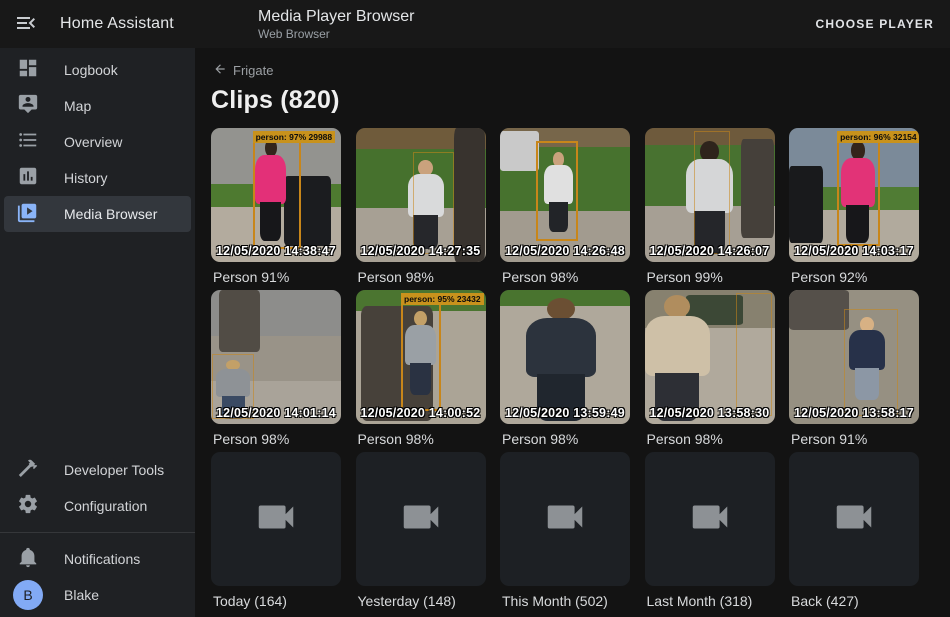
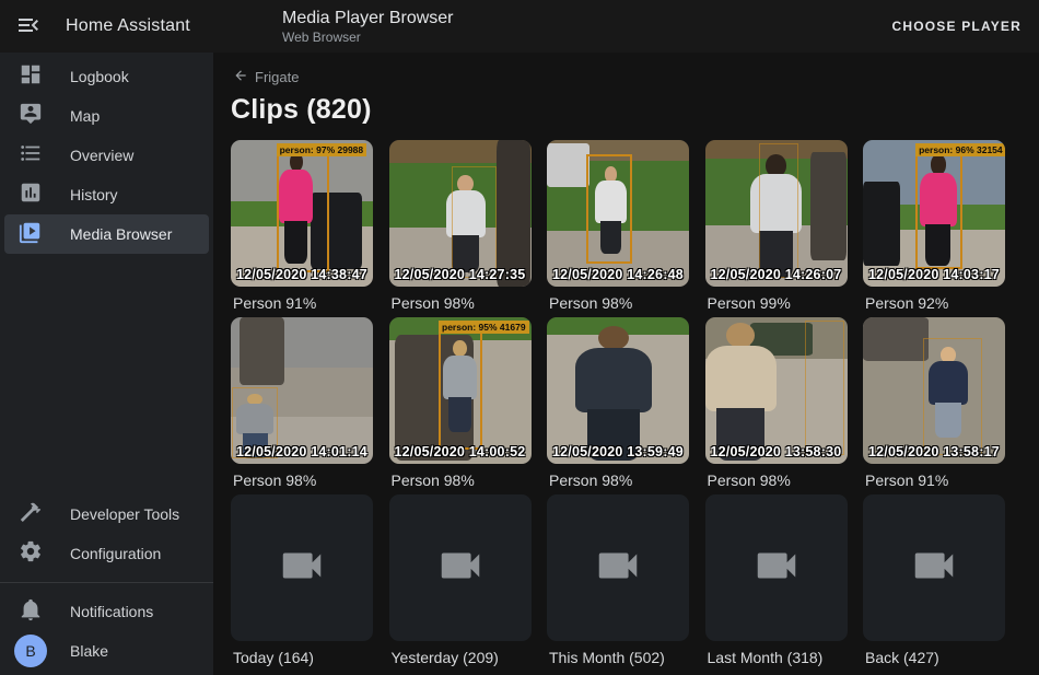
  Home Assistant
  Media Player Browser
  Web Browser
  CHOOSE PLAYER
  Logbook
  Map
  Overview
  History
  Media Browser
  Developer Tools
  Configuration
  Notifications
  B
  Blake
  Frigate
  Clips (820)
  person: 97% 29988
  12/05/2020 14:38:47
  Person 91%
  12/05/2020 14:27:35
  Person 98%
  12/05/2020 14:26:48
  Person 98%
  12/05/2020 14:26:07
  Person 99%
  person: 96% 32154
  12/05/2020 14:03:17
  Person 92%
  12/05/2020 14:01:14
  Person 98%
- person: 95% 23432
+ person: 95% 41679
  12/05/2020 14:00:52
  Person 98%
  12/05/2020 13:59:49
  Person 98%
  12/05/2020 13:58:30
  Person 98%
  12/05/2020 13:58:17
  Person 91%
  Today (164)
- Yesterday (148)
+ Yesterday (209)
  This Month (502)
  Last Month (318)
  Back (427)
